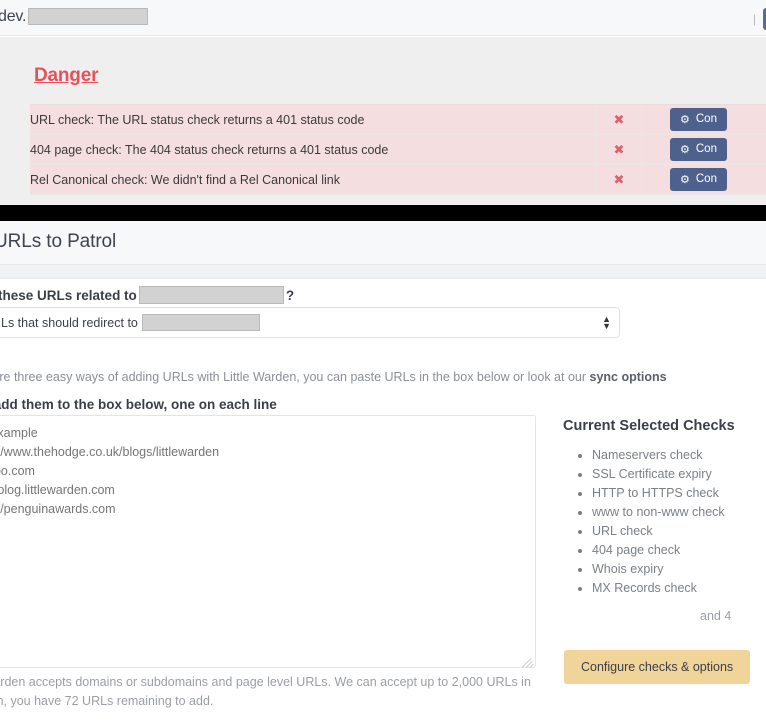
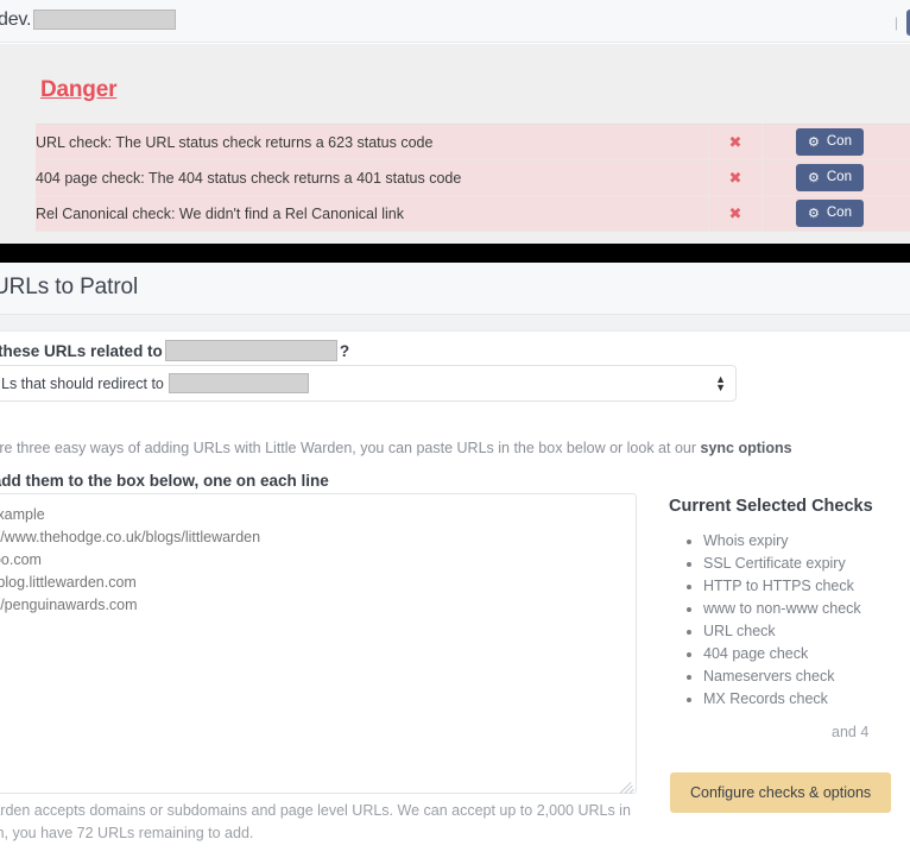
  dev.
  |
  Danger
- URL check: The URL status check returns a 401 status code	✖		⚙ Con
+ URL check: The URL status check returns a 623 status code	✖		⚙ Con
  404 page check: The 404 status check returns a 401 status code	✖		⚙ Con
  Rel Canonical check: We didn't find a Rel Canonical link	✖		⚙ Con
  URLs to Patrol
  these URLs related to
  ?
  Ls that should redirect to
  ▲
  ▼
  re three easy ways of adding URLs with Little Warden, you can paste URLs in the box below or look at our sync options
  dd them to the box below, one on each line
  xample
  /www.thehodge.co.uk/blogs/littlewarden
  o.com
  blog.littlewarden.com
  /penguinawards.com
  rden accepts domains or subdomains and page level URLs. We can accept up to 2,000 URLs in , you have 72 URLs remaining to add.
  Current Selected Checks
- Nameservers check
+ Whois expiry
  SSL Certificate expiry
  HTTP to HTTPS check
  www to non-www check
  URL check
  404 page check
- Whois expiry
+ Nameservers check
  MX Records check
  and 4
  Configure checks & options
